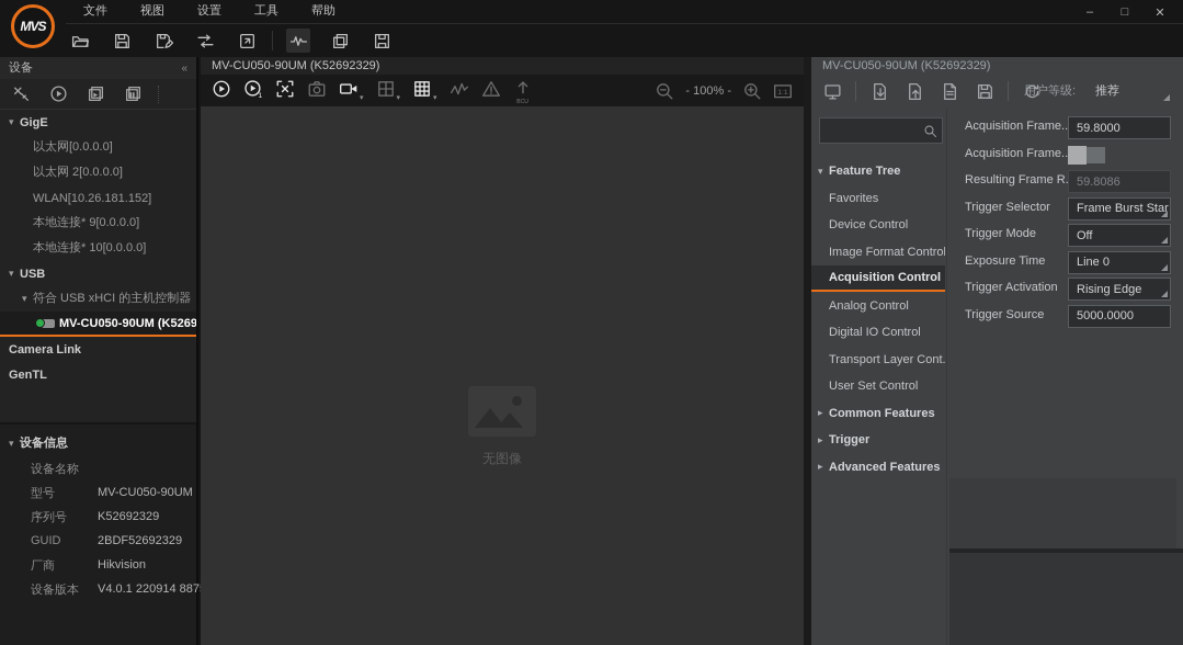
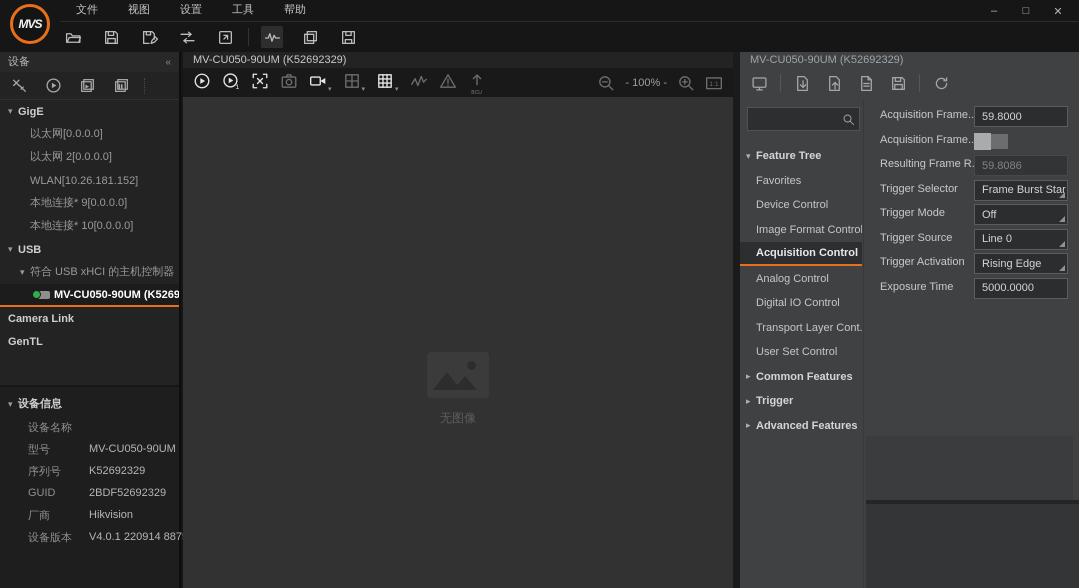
  MVS
  文件
  视图
  设置
  工具
  帮助
  –
  □
  ✕
  设备
  «
  ▾
  GigE
  以太网[0.0.0.0]
  以太网 2[0.0.0.0]
  WLAN[10.26.181.152]
  本地连接* 9[0.0.0.0]
  本地连接* 10[0.0.0.0]
  ▾
  USB
  ▾
  符合 USB xHCI 的主机控制器
  MV-CU050-90UM (K5269
  Camera Link
  GenTL
  ▾
  设备信息
  设备名称
  型号
  MV-CU050-90UM
  序列号
  K52692329
  GUID
  2BDF52692329
  厂商
  Hikvision
  设备版本
  V4.0.1 220914 887
  MV-CU050-90UM (K52692329)
  - 100% -
  无图像
  MV-CU050-90UM (K52692329)
- 用户等级:
- 推荐
  ▾
  Feature Tree
  Favorites
  Device Control
  Image Format Control
  Acquisition Control
  Analog Control
  Digital IO Control
  Transport Layer Cont.
  User Set Control
  ▸
  Common Features
  ▸
  Trigger
  ▸
  Advanced Features
  Acquisition Frame..
  59.8000
  Acquisition Frame..
  Resulting Frame R
  59.8086
  Trigger Selector
  Frame Burst Star
  Trigger Mode
  Off
- Exposure Time
+ Trigger Source
  Line 0
  Trigger Activation
  Rising Edge
- Trigger Source
+ Exposure Time
  5000.0000
